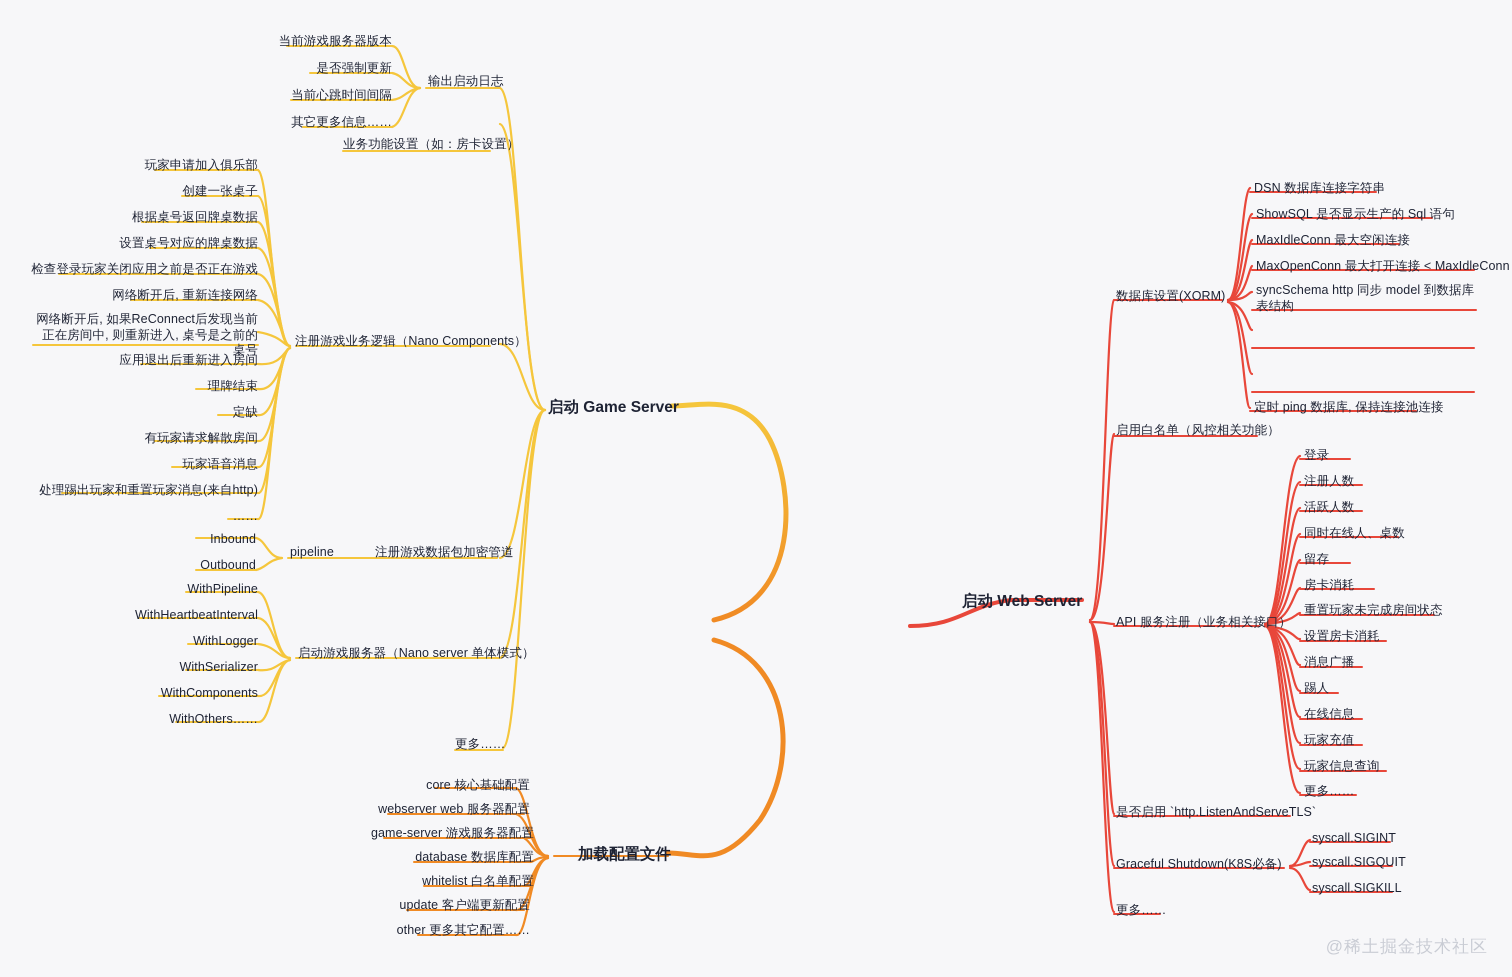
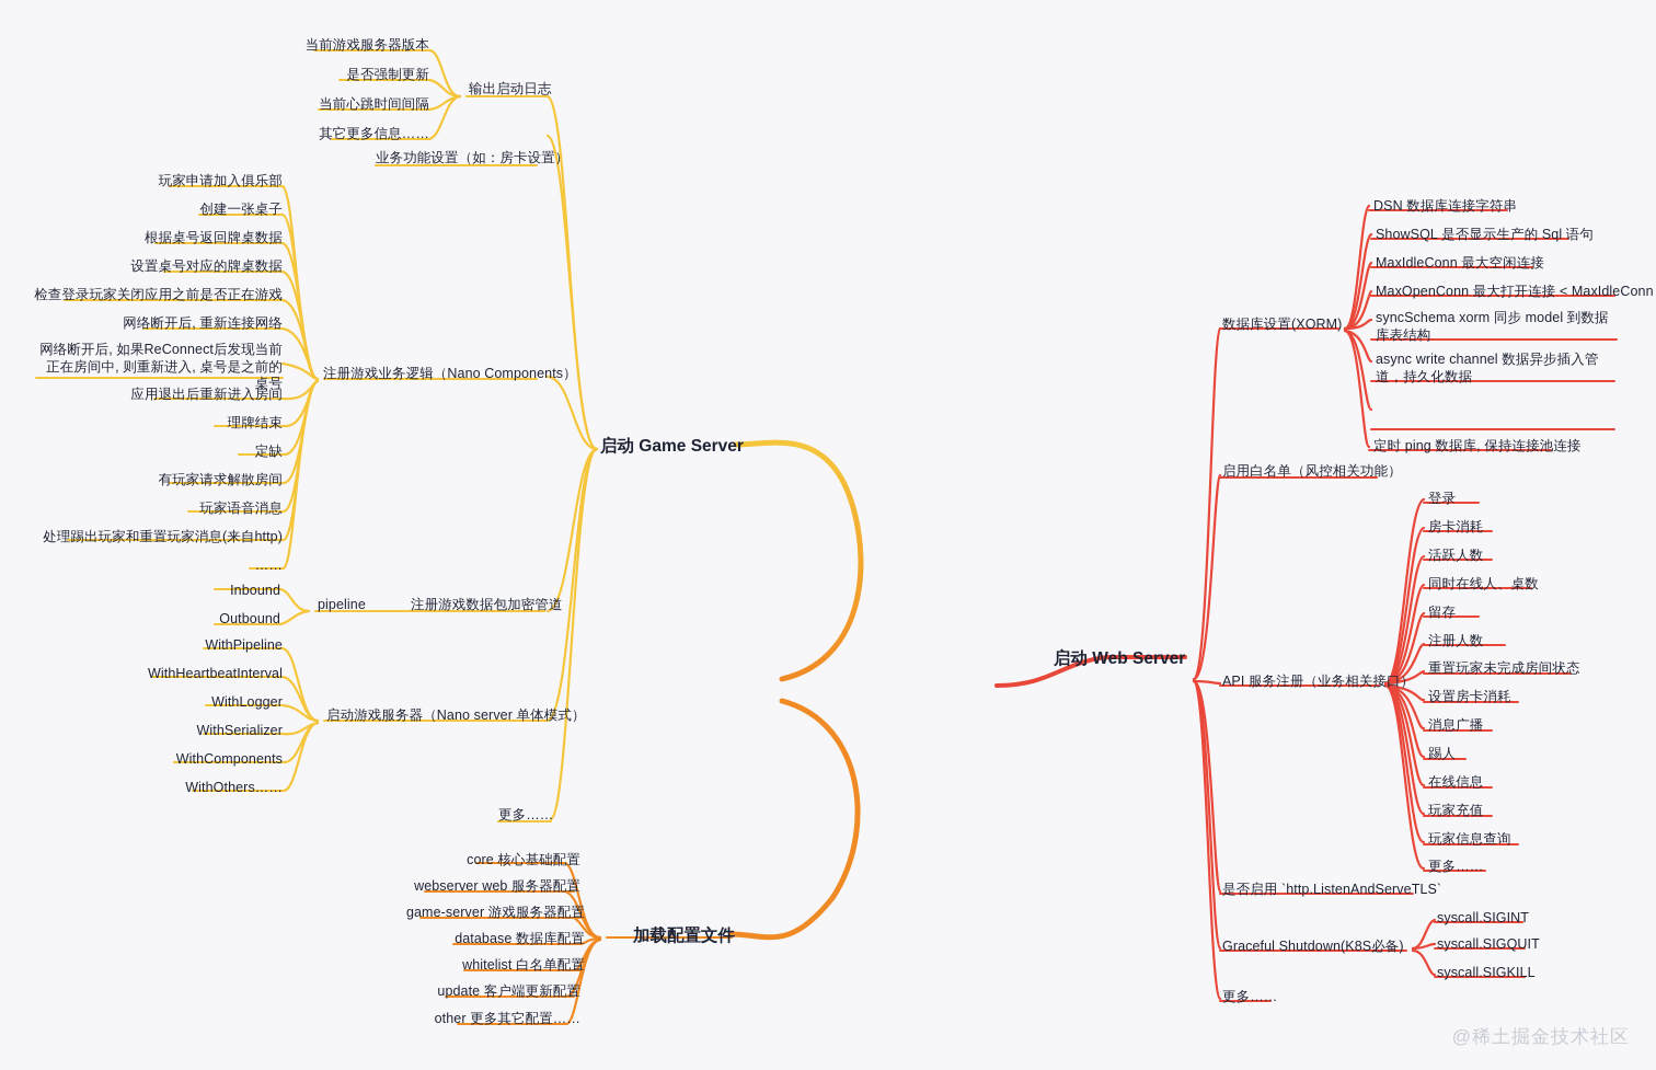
  启动 Game Server
  启动 Web Server
  加载配置文件
  输出启动日志
  当前游戏服务器版本
  是否强制更新
  当前心跳时间间隔
  其它更多信息……
  业务功能设置（如：房卡设置）
  注册游戏业务逻辑（Nano Components）
  玩家申请加入俱乐部
  创建一张桌子
  根据桌号返回牌桌数据
  设置桌号对应的牌桌数据
  检查登录玩家关闭应用之前是否正在游戏
  网络断开后, 重新连接网络
  网络断开后, 如果ReConnect后发现当前正在房间中, 则重新进入, 桌号是之前的桌号
  应用退出后重新进入房间
  理牌结束
  定缺
  有玩家请求解散房间
  玩家语音消息
  处理踢出玩家和重置玩家消息(来自http)
  ……
  注册游戏数据包加密管道
  pipeline
  Inbound
  Outbound
  启动游戏服务器（Nano server 单体模式）
  WithPipeline
  WithHeartbeatInterval
  WithLogger
  WithSerializer
  WithComponents
  WithOthers……
  更多……
  core 核心基础配置
  webserver web 服务器配置
  game-server 游戏服务器配置
  database 数据库配置
  whitelist 白名单配置
  update 客户端更新配置
  other 更多其它配置……
  数据库设置(XORM)
  DSN 数据库连接字符串
  ShowSQL 是否显示生产的 Sql 语句
  MaxIdleConn 最大空闲连接
  MaxOpenConn 最大打开连接 < MaxIdleConn
- syncSchema http 同步 model 到数据库表结构
+ syncSchema xorm 同步 model 到数据库表结构
+ async write channel 数据异步插入管道，持久化数据
  定时 ping 数据库, 保持连接池连接
  启用白名单（风控相关功能）
  API 服务注册（业务相关接口）
  登录
- 注册人数
+ 房卡消耗
  活跃人数
  同时在线人、桌数
  留存
- 房卡消耗
+ 注册人数
  重置玩家未完成房间状态
  设置房卡消耗
  消息广播
  踢人
  在线信息
  玩家充值
  玩家信息查询
  更多……
  是否启用 `http.ListenAndServeTLS`
  Graceful Shutdown(K8S必备)
  syscall.SIGINT
  syscall.SIGQUIT
  syscall.SIGKILL
  更多……
  @稀土掘金技术社区
